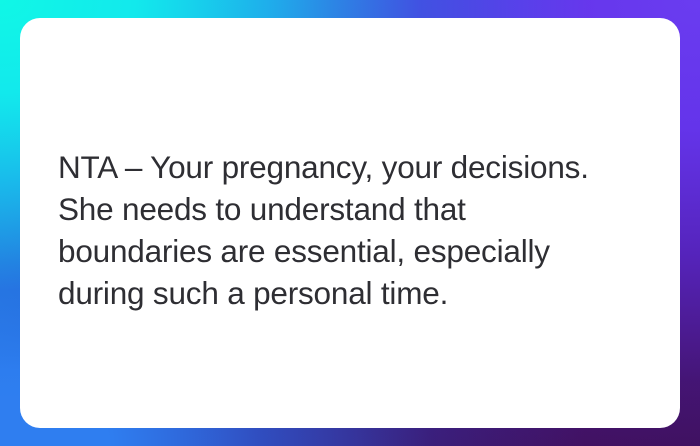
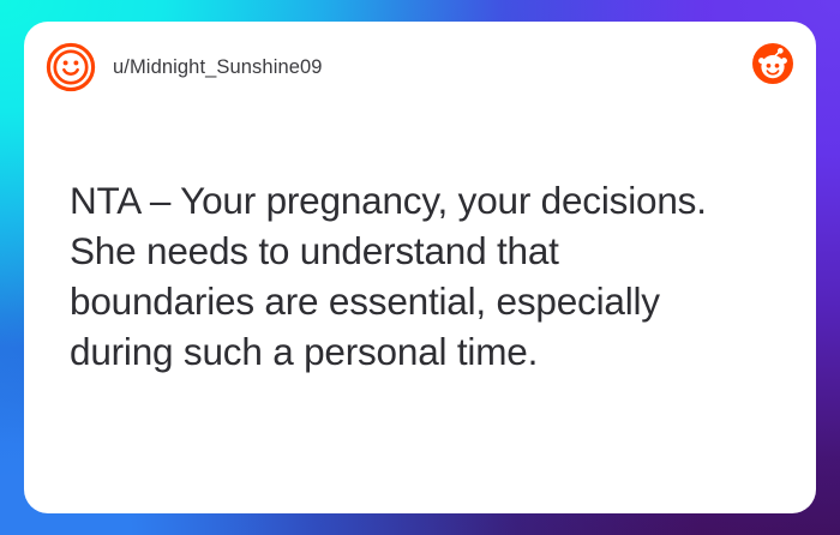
+ u/Midnight_Sunshine09
  NTA – Your pregnancy, your decisions.
  She needs to understand that
  boundaries are essential, especially
  during such a personal time.
